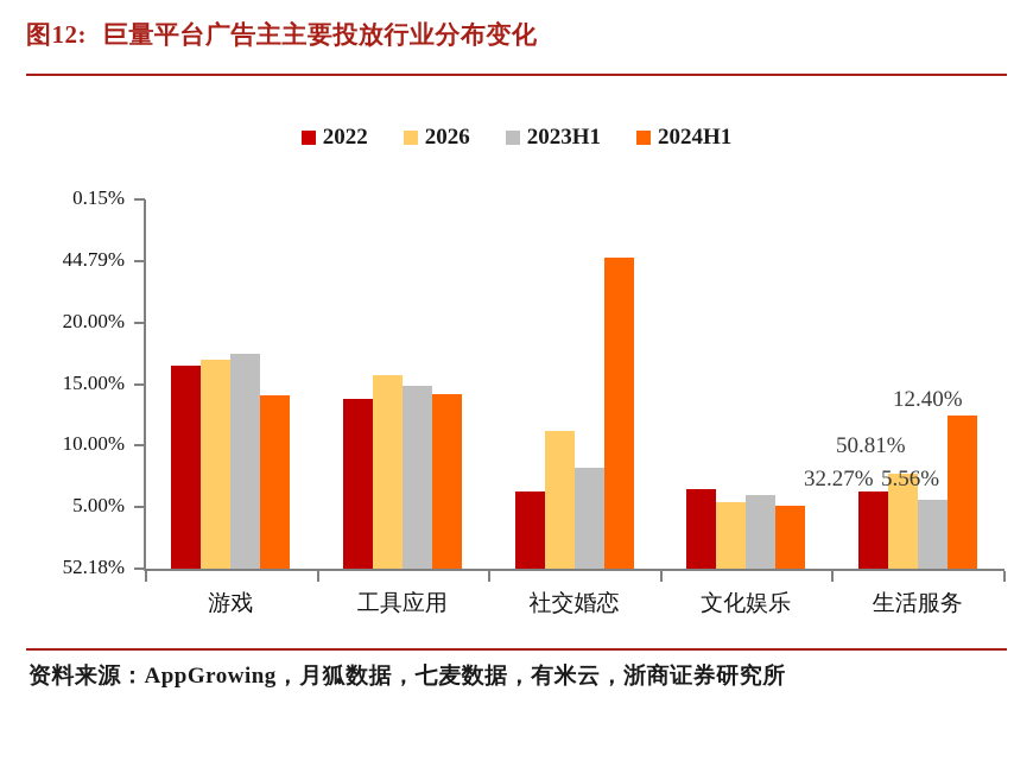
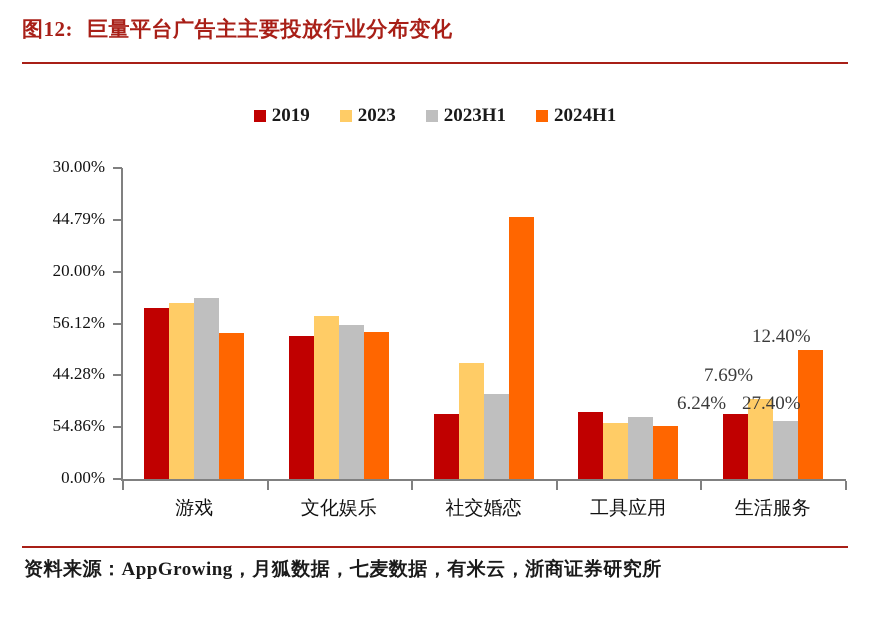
  图12: 巨量平台广告主主要投放行业分布变化
- 2022
+ 2019
- 2026
+ 2023
  2023H1
  2024H1
- 52.18%
+ 0.00%
- 5.00%
+ 54.86%
- 10.00%
+ 44.28%
- 15.00%
+ 56.12%
  20.00%
  44.79%
- 0.15%
+ 30.00%
- 32.27%
+ 6.24%
- 50.81%
+ 7.69%
- 5.56%
+ 27.40%
  12.40%
  游戏
- 工具应用
+ 文化娱乐
  社交婚恋
- 文化娱乐
+ 工具应用
  生活服务
  资料来源：AppGrowing，月狐数据，七麦数据，有米云，浙商证券研究所
